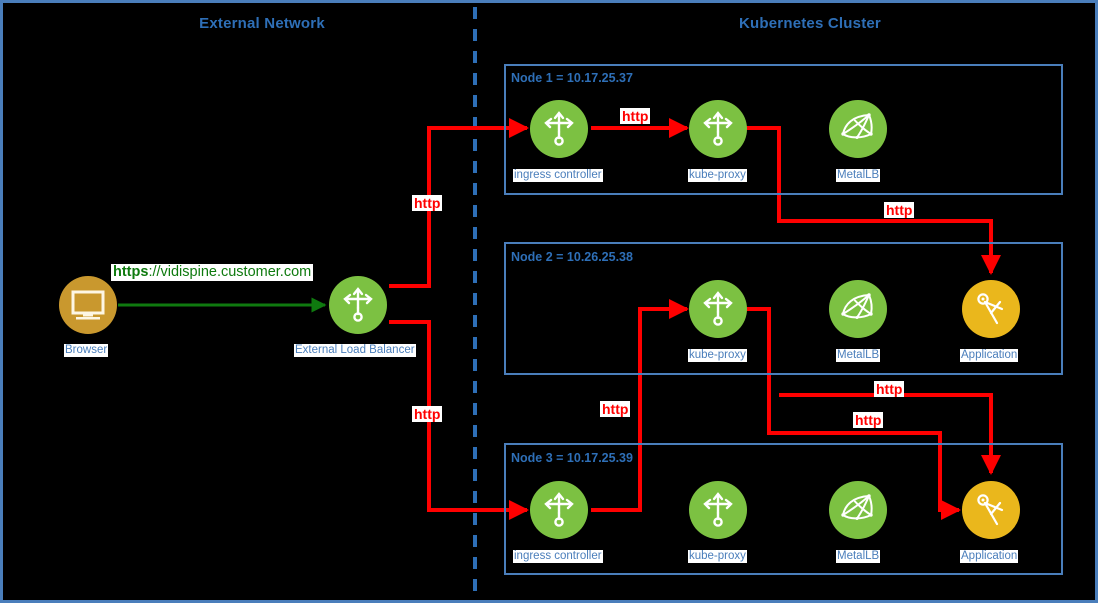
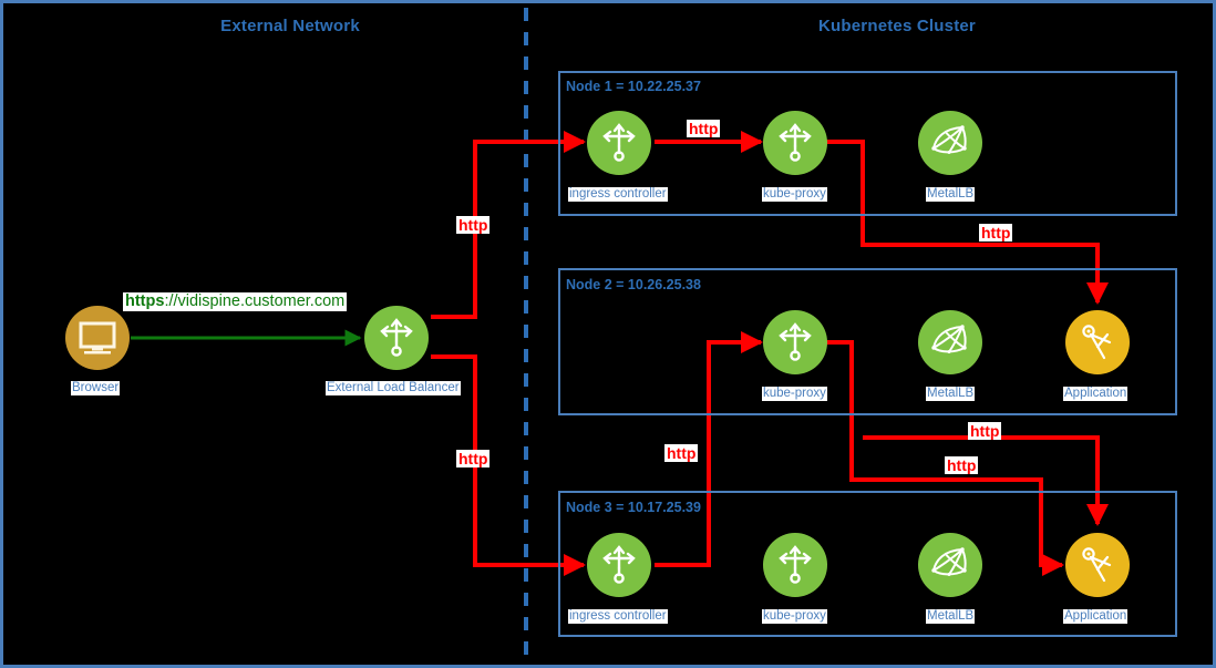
  External Network
  Kubernetes Cluster
- Node 1 = 10.17.25.37
+ Node 1 = 10.22.25.37
  Node 2 = 10.26.25.38
  Node 3 = 10.17.25.39
  Browser
  https://vidispine.customer.com
  External Load Balancer
  ingress controller
  kube-proxy
  MetalLB
  kube-proxy
  MetalLB
  Application
  ingress controller
  kube-proxy
  MetalLB
  Application
  http
  http
  http
  http
  http
  http
  http
